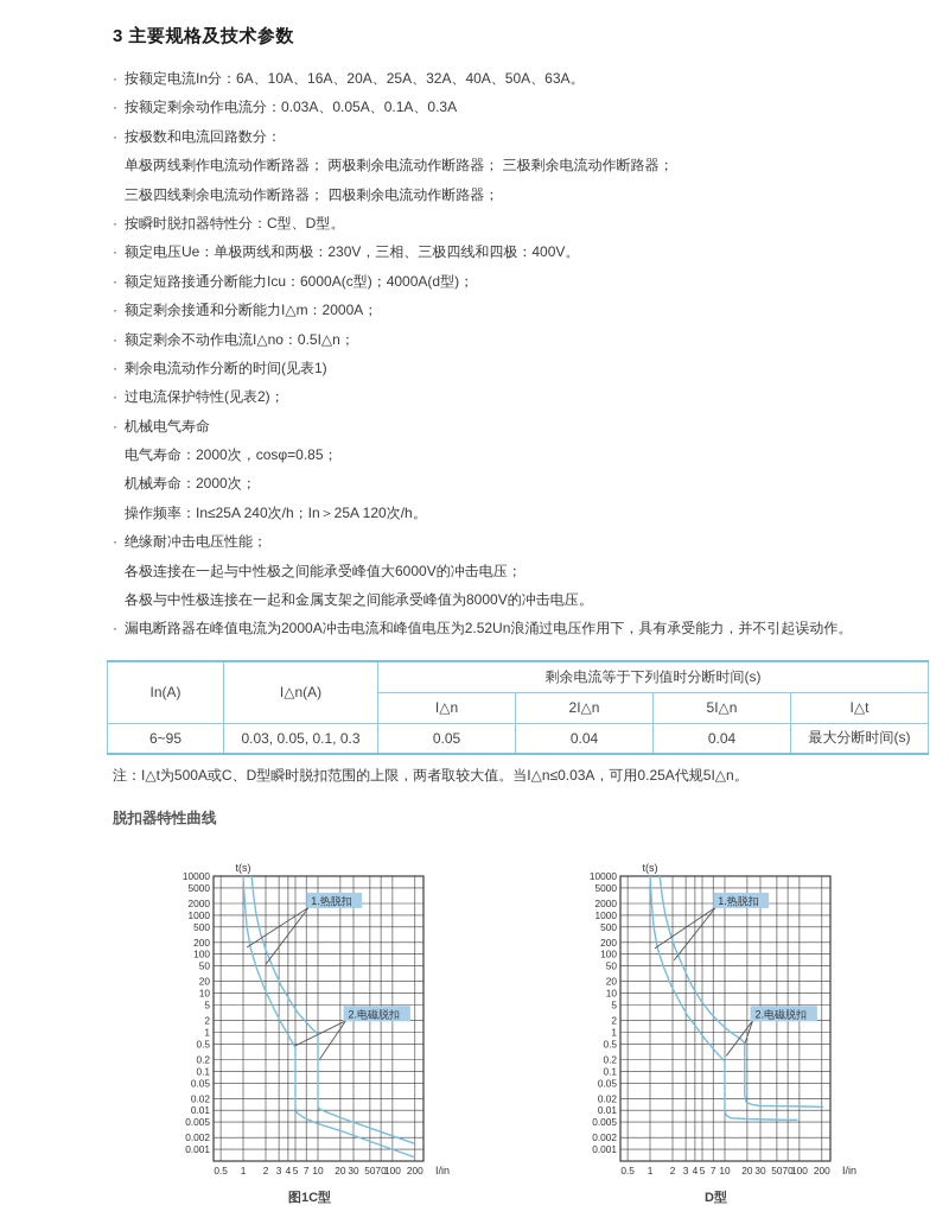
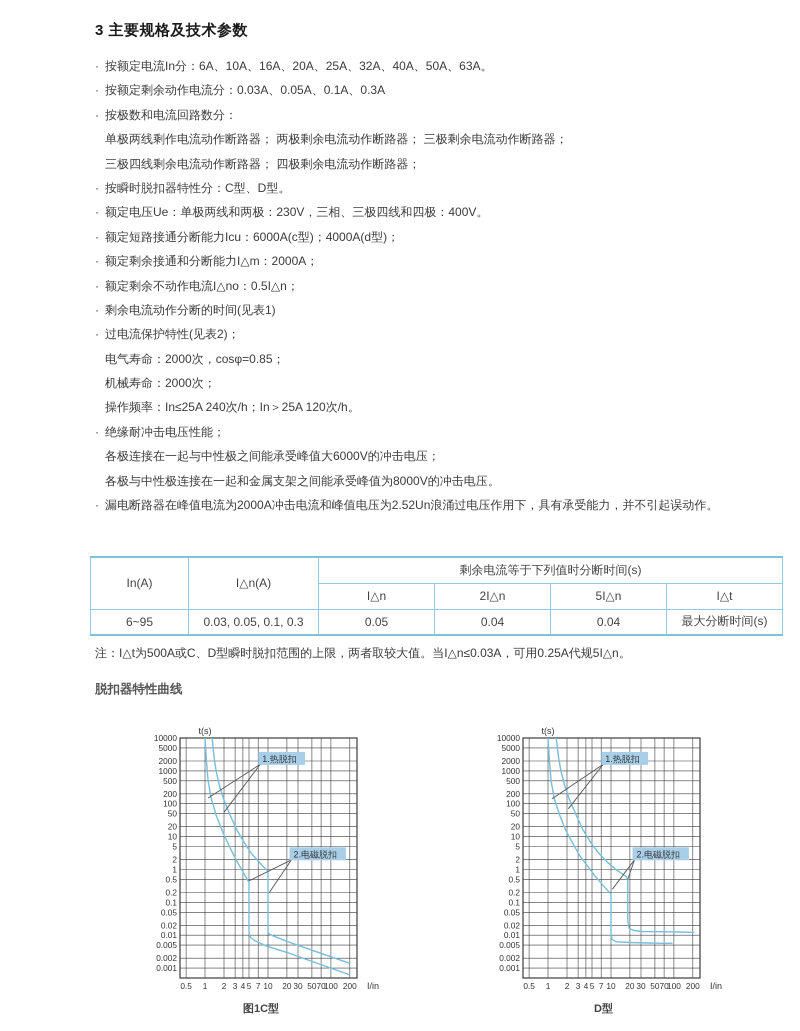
  3 主要规格及技术参数
  · 按额定电流In分：6A、10A、16A、20A、25A、32A、40A、50A、63A。
  · 按额定剩余动作电流分：0.03A、0.05A、0.1A、0.3A
  · 按极数和电流回路数分：
  单极两线剩作电流动作断路器； 两极剩余电流动作断路器； 三极剩余电流动作断路器；
  三极四线剩余电流动作断路器； 四极剩余电流动作断路器；
  · 按瞬时脱扣器特性分：C型、D型。
  · 额定电压Ue：单极两线和两极：230V，三相、三极四线和四极：400V。
  · 额定短路接通分断能力Icu：6000A(c型)；4000A(d型)；
  · 额定剩余接通和分断能力I△m：2000A；
  · 额定剩余不动作电流I△no：0.5I△n；
  · 剩余电流动作分断的时间(见表1)
  · 过电流保护特性(见表2)；
- · 机械电气寿命
  电气寿命：2000次，cosφ=0.85；
  机械寿命：2000次；
  操作频率：In≤25A 240次/h；In＞25A 120次/h。
  · 绝缘耐冲击电压性能；
  各极连接在一起与中性极之间能承受峰值大6000V的冲击电压；
  各极与中性极连接在一起和金属支架之间能承受峰值为8000V的冲击电压。
  · 漏电断路器在峰值电流为2000A冲击电流和峰值电压为2.52Un浪涌过电压作用下，具有承受能力，并不引起误动作。
  In(A)	I△n(A)	剩余电流等于下列值时分断时间(s)
  I△n	2I△n	5I△n	I△t
  6~95	0.03, 0.05, 0.1, 0.3	0.05	0.04	0.04	最大分断时间(s)
  注：I△t为500A或C、D型瞬时脱扣范围的上限，两者取较大值。当I△n≤0.03A，可用0.25A代规5I△n。
  脱扣器特性曲线
  1.热脱扣
  2.电磁脱扣
  10000
  5000
  2000
  1000
  500
  200
  100
  50
  20
  10
  5
  2
  1
  0.5
  0.2
  0.1
  0.05
  0.02
  0.01
  0.005
  0.002
  0.001
  0.5
  1
  2
  3
  4
  5
  7
  10
  20
  30
  50
  70
  100
  200
  t(s)
  I/in
  1.热脱扣
  2.电磁脱扣
  10000
  5000
  2000
  1000
  500
  200
  100
  50
  20
  10
  5
  2
  1
  0.5
  0.2
  0.1
  0.05
  0.02
  0.01
  0.005
  0.002
  0.001
  0.5
  1
  2
  3
  4
  5
  7
  10
  20
  30
  50
  70
  100
  200
  t(s)
  I/in
  图1C型
  D型
